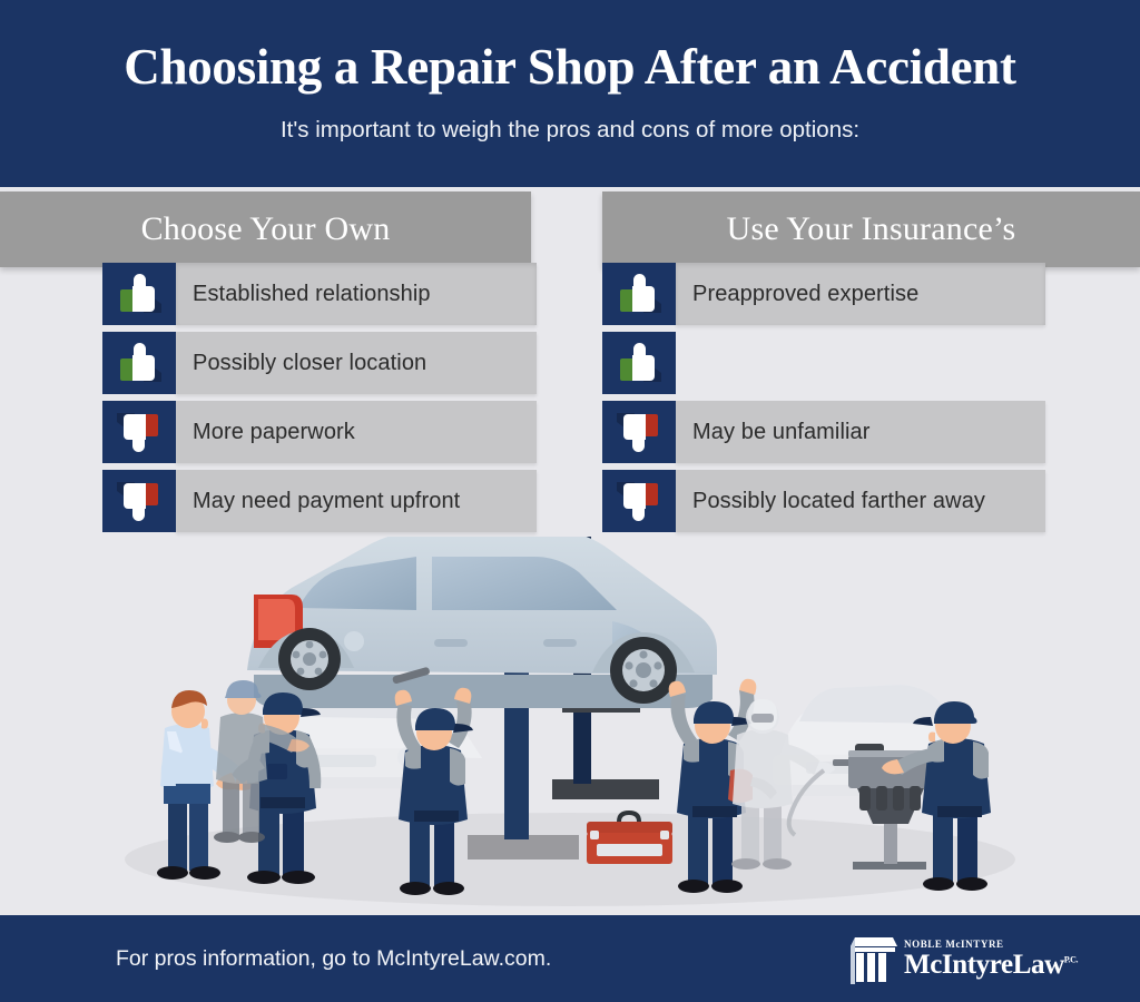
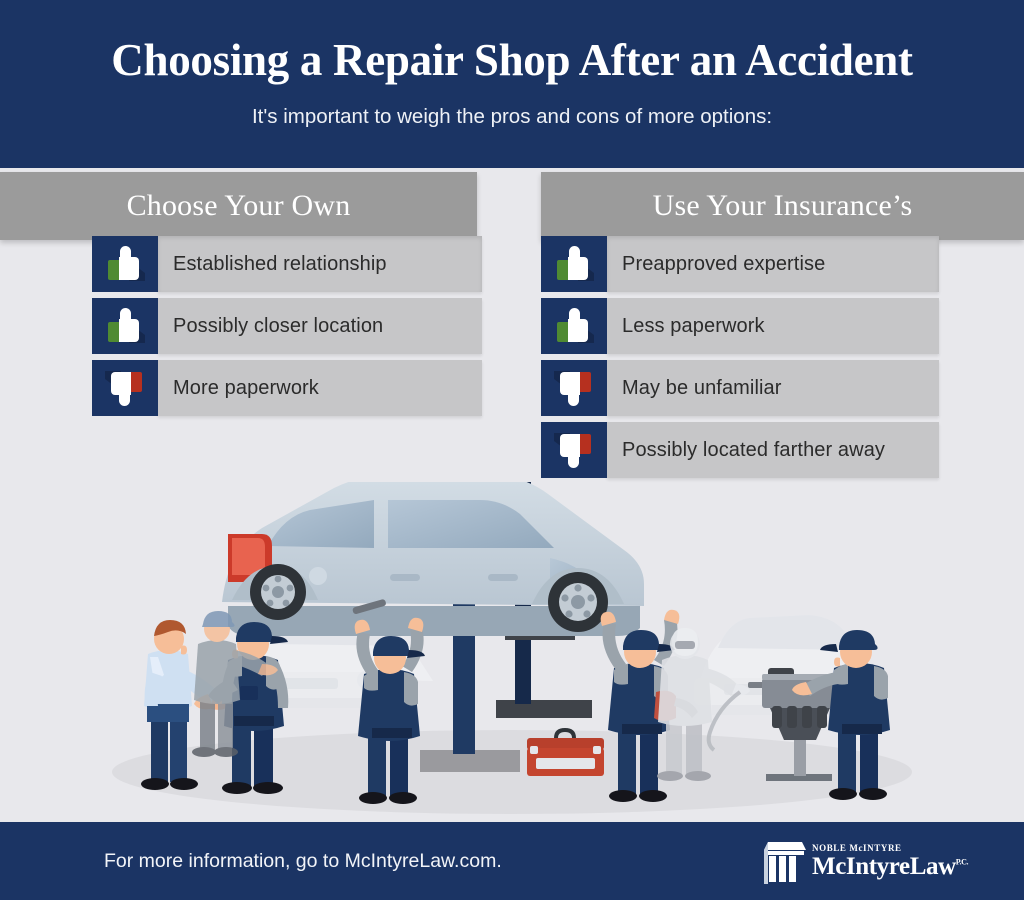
  Choosing a Repair Shop After an Accident
  It's important to weigh the pros and cons of more options:
  Choose Your Own
  Use Your Insurance’s
  Established relationship
  Possibly closer location
  More paperwork
- May need payment upfront
  Preapproved expertise
+ Less paperwork
  May be unfamiliar
  Possibly located farther away
- For pros information, go to McIntyreLaw.com.
+ For more information, go to McIntyreLaw.com.
  NOBLE McINTYRE
  McIntyreLawP.C.
